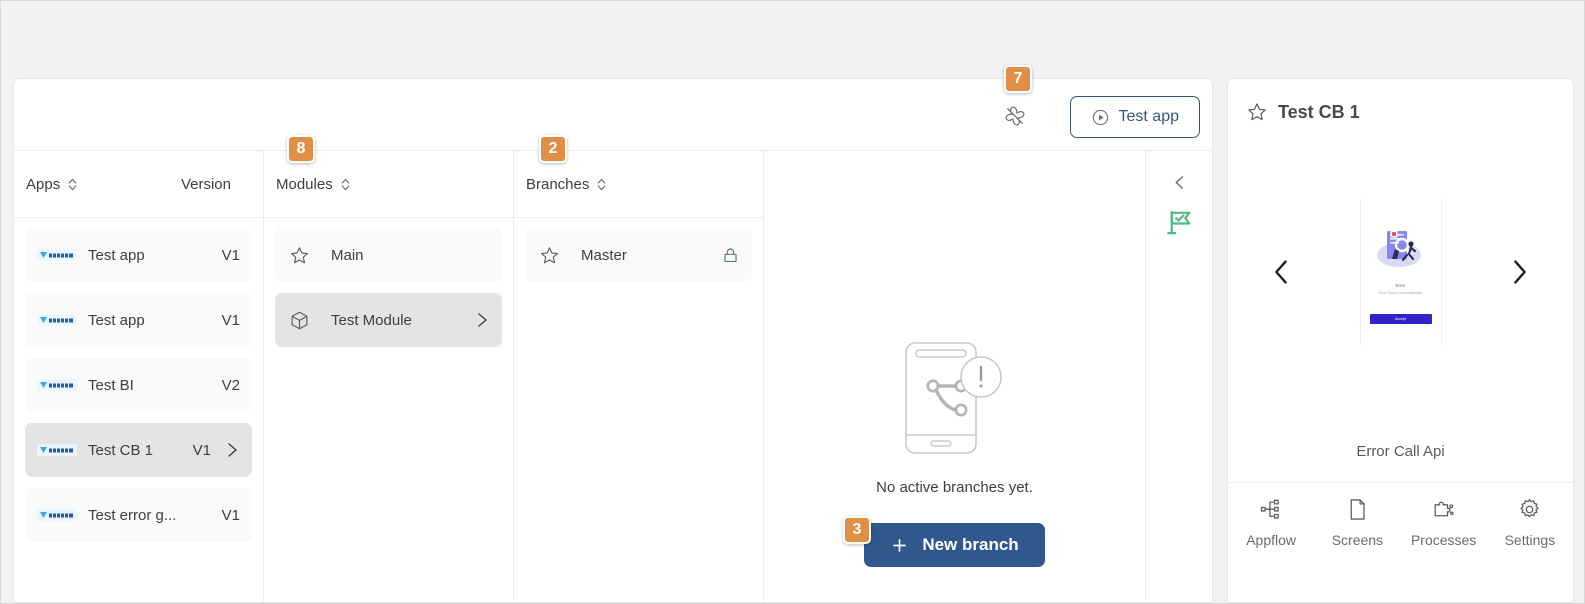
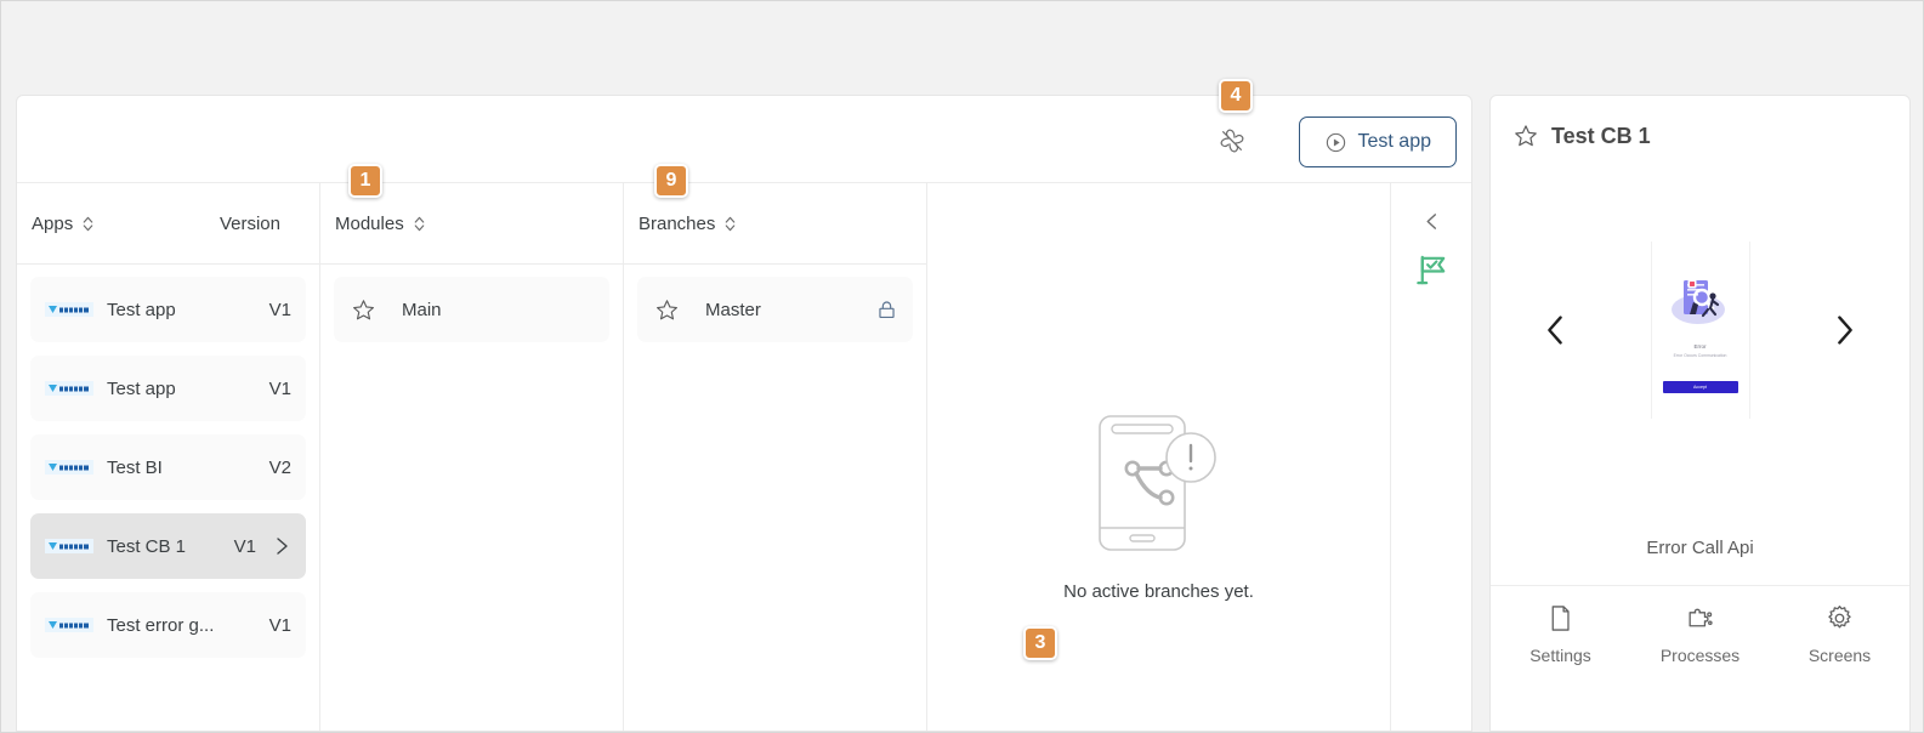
  Test app
  Apps
  Version
  Test app
  V1
  Test app
  V1
  Test BI
  V2
  Test CB 1
  V1
  Test error g...
  V1
  Modules
  Main
- Test Module
  Branches
  Master
  No active branches yet.
- New branch
  Test CB 1
  Error Call Api
- Appflow
- Screens
+ Settings
  Processes
- Settings
+ Screens
- 8
+ 1
- 2
+ 9
  3
- 7
+ 4
